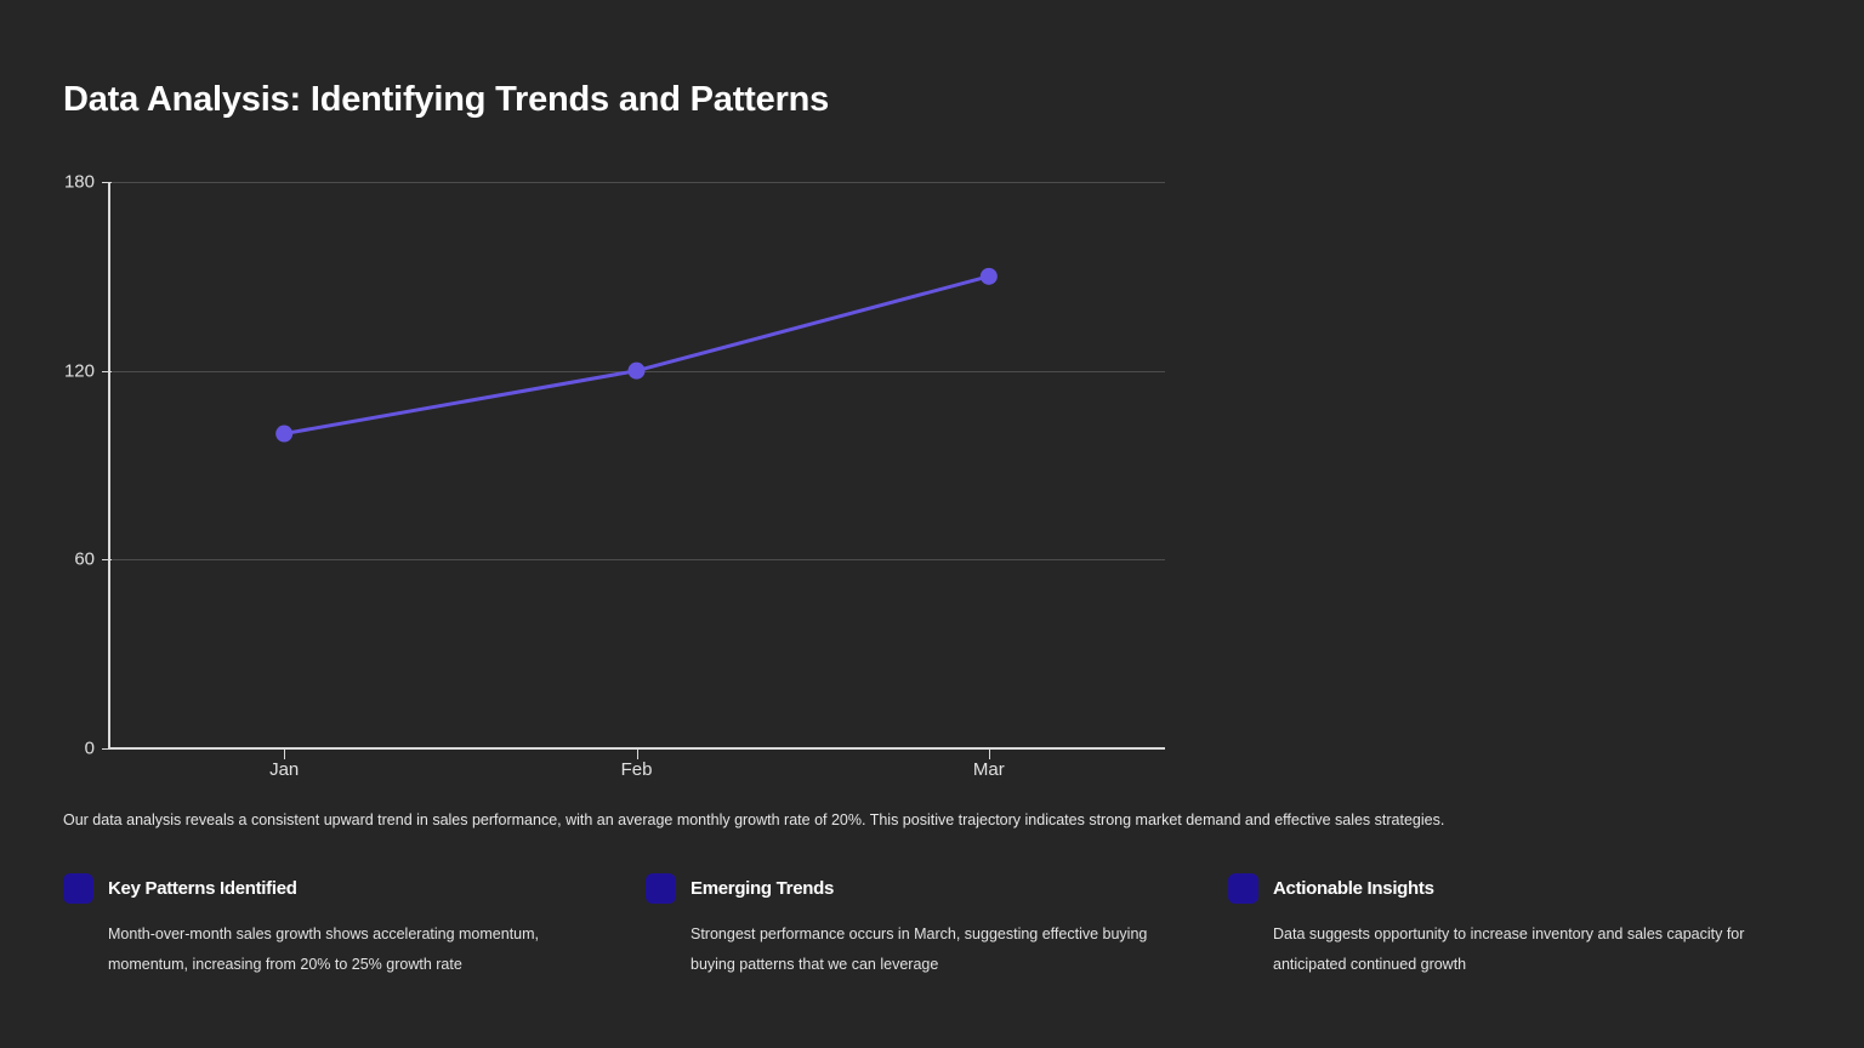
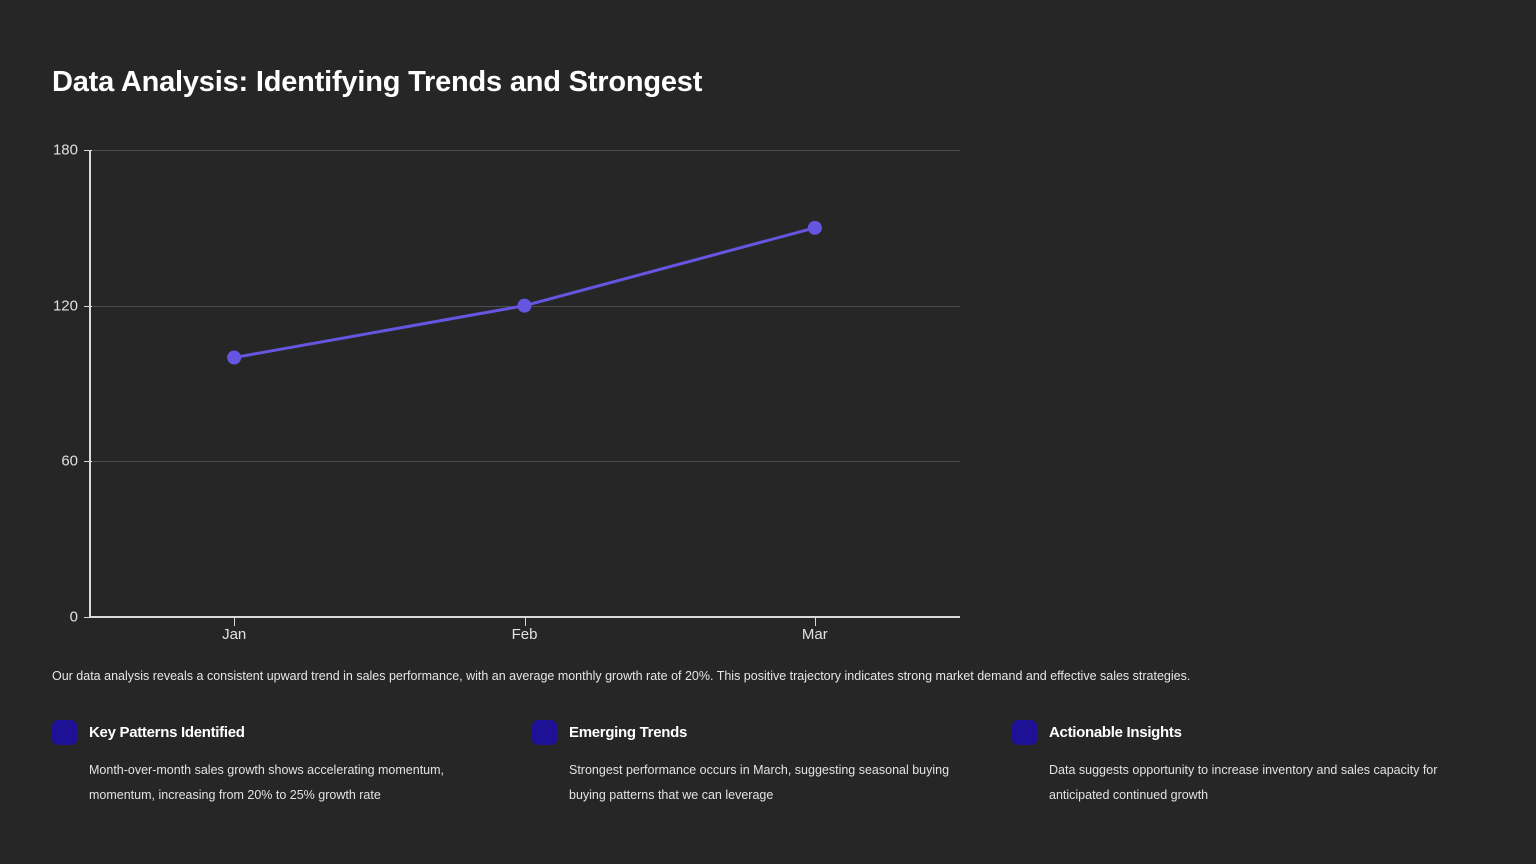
- Data Analysis: Identifying Trends and Patterns
+ Data Analysis: Identifying Trends and Strongest
  0
  60
  120
  180
  Jan
  Feb
  Mar
  Our data analysis reveals a consistent upward trend in sales performance, with an average monthly growth rate of 20%. This positive trajectory indicates strong market demand and effective sales strategies.
  Key Patterns Identified
  Month-over-month sales growth shows accelerating momentum, momentum, increasing from 20% to 25% growth rate
  Emerging Trends
- Strongest performance occurs in March, suggesting effective buying buying patterns that we can leverage
+ Strongest performance occurs in March, suggesting seasonal buying buying patterns that we can leverage
  Actionable Insights
  Data suggests opportunity to increase inventory and sales capacity for anticipated continued growth
